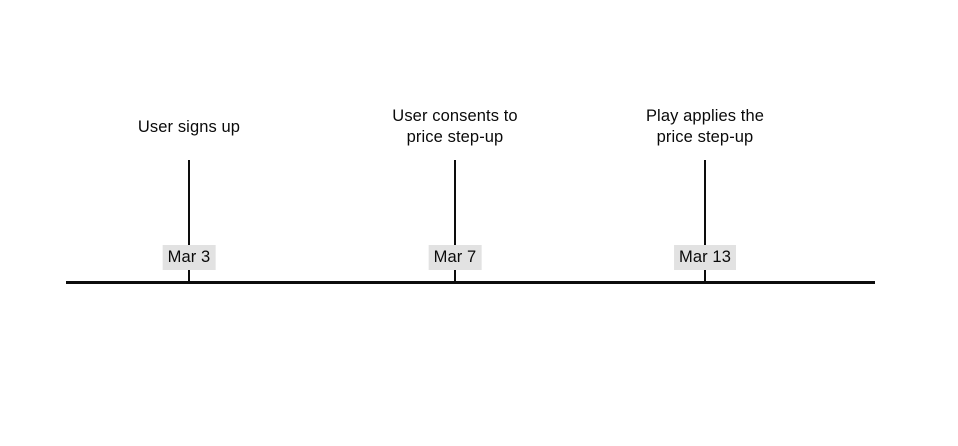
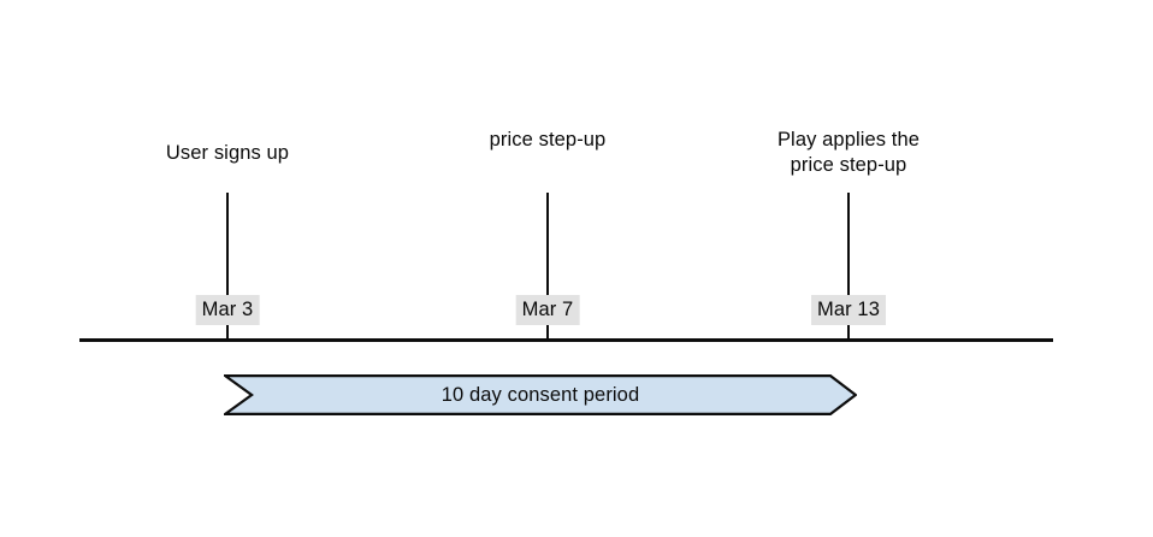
  User signs up
  Mar 3
- User consents to
  price step-up
  Mar 7
  Play applies the
  price step-up
  Mar 13
+ 10 day consent period
